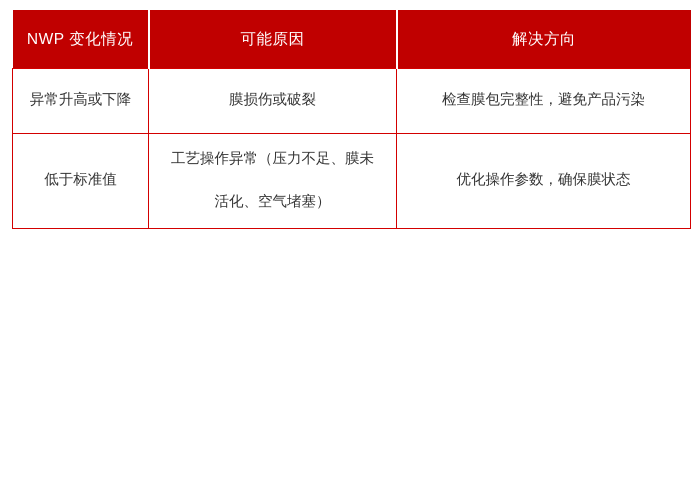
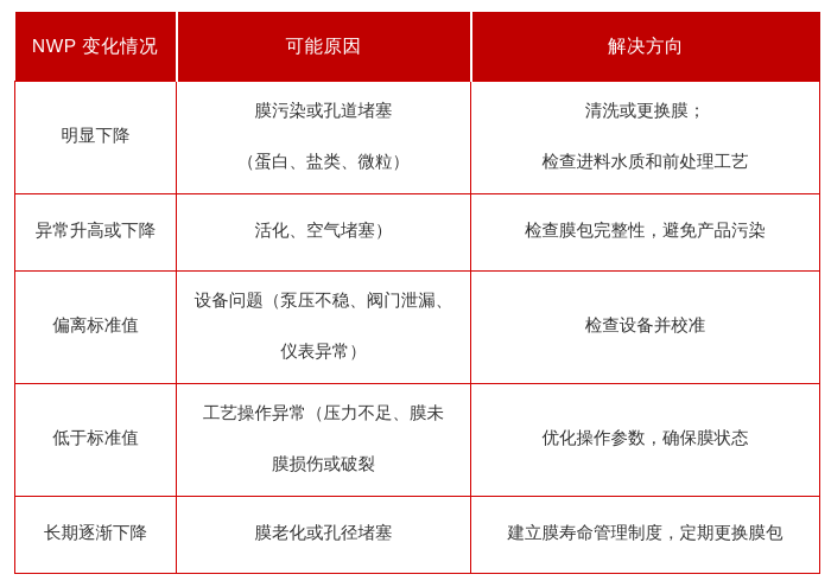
  NWP 变化情况	可能原因	解决方向
+ 明显下降	膜污染或孔道堵塞 （蛋白、盐类、微粒）	清洗或更换膜； 检查进料水质和前处理工艺
- 异常升高或下降	膜损伤或破裂	检查膜包完整性，避免产品污染
+ 异常升高或下降	活化、空气堵塞）	检查膜包完整性，避免产品污染
+ 偏离标准值	设备问题（泵压不稳、阀门泄漏、 仪表异常）	检查设备并校准
- 低于标准值	工艺操作异常（压力不足、膜未 活化、空气堵塞）	优化操作参数，确保膜状态
+ 低于标准值	工艺操作异常（压力不足、膜未 膜损伤或破裂	优化操作参数，确保膜状态
+ 长期逐渐下降	膜老化或孔径堵塞	建立膜寿命管理制度，定期更换膜包
